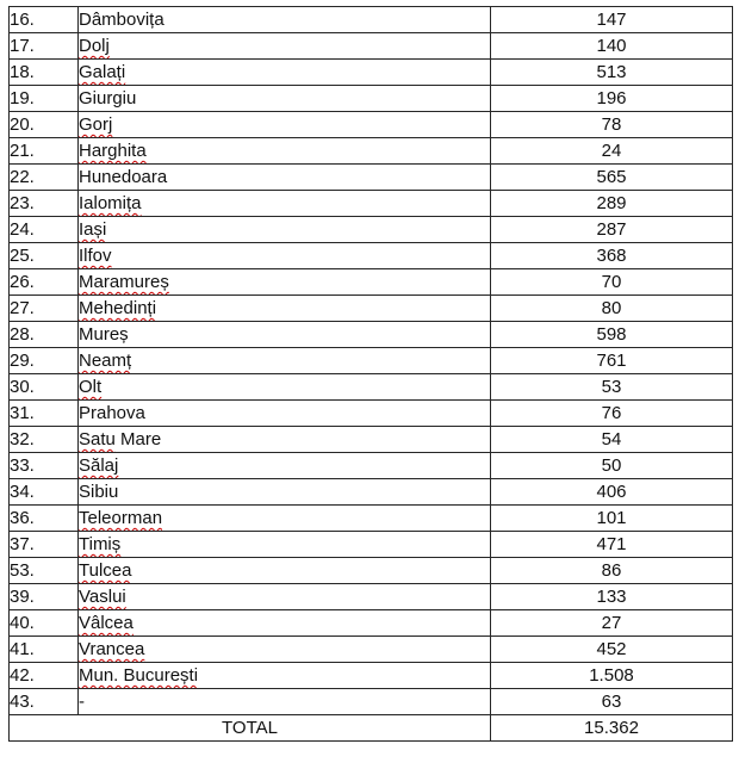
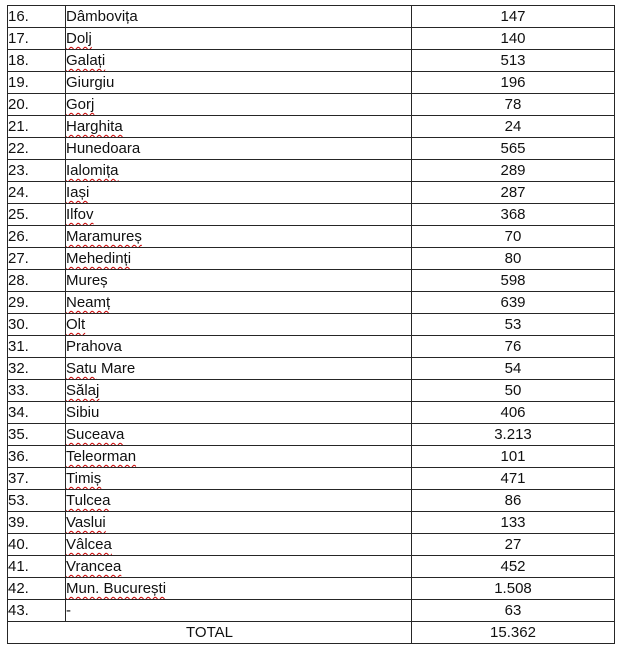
  16.	Dâmbovița	147
  17.	Dolj	140
  18.	Galați	513
  19.	Giurgiu	196
  20.	Gorj	78
  21.	Harghita	24
  22.	Hunedoara	565
  23.	Ialomița	289
  24.	Iași	287
  25.	Ilfov	368
  26.	Maramureș	70
  27.	Mehedinți	80
  28.	Mureș	598
- 29.	Neamț	761
+ 29.	Neamț	639
  30.	Olt	53
  31.	Prahova	76
  32.	Satu Mare	54
  33.	Sălaj	50
  34.	Sibiu	406
+ 35.	Suceava	3.213
  36.	Teleorman	101
  37.	Timiș	471
  53.	Tulcea	86
  39.	Vaslui	133
  40.	Vâlcea	27
  41.	Vrancea	452
  42.	Mun. București	1.508
  43.	-	63
  TOTAL	15.362
